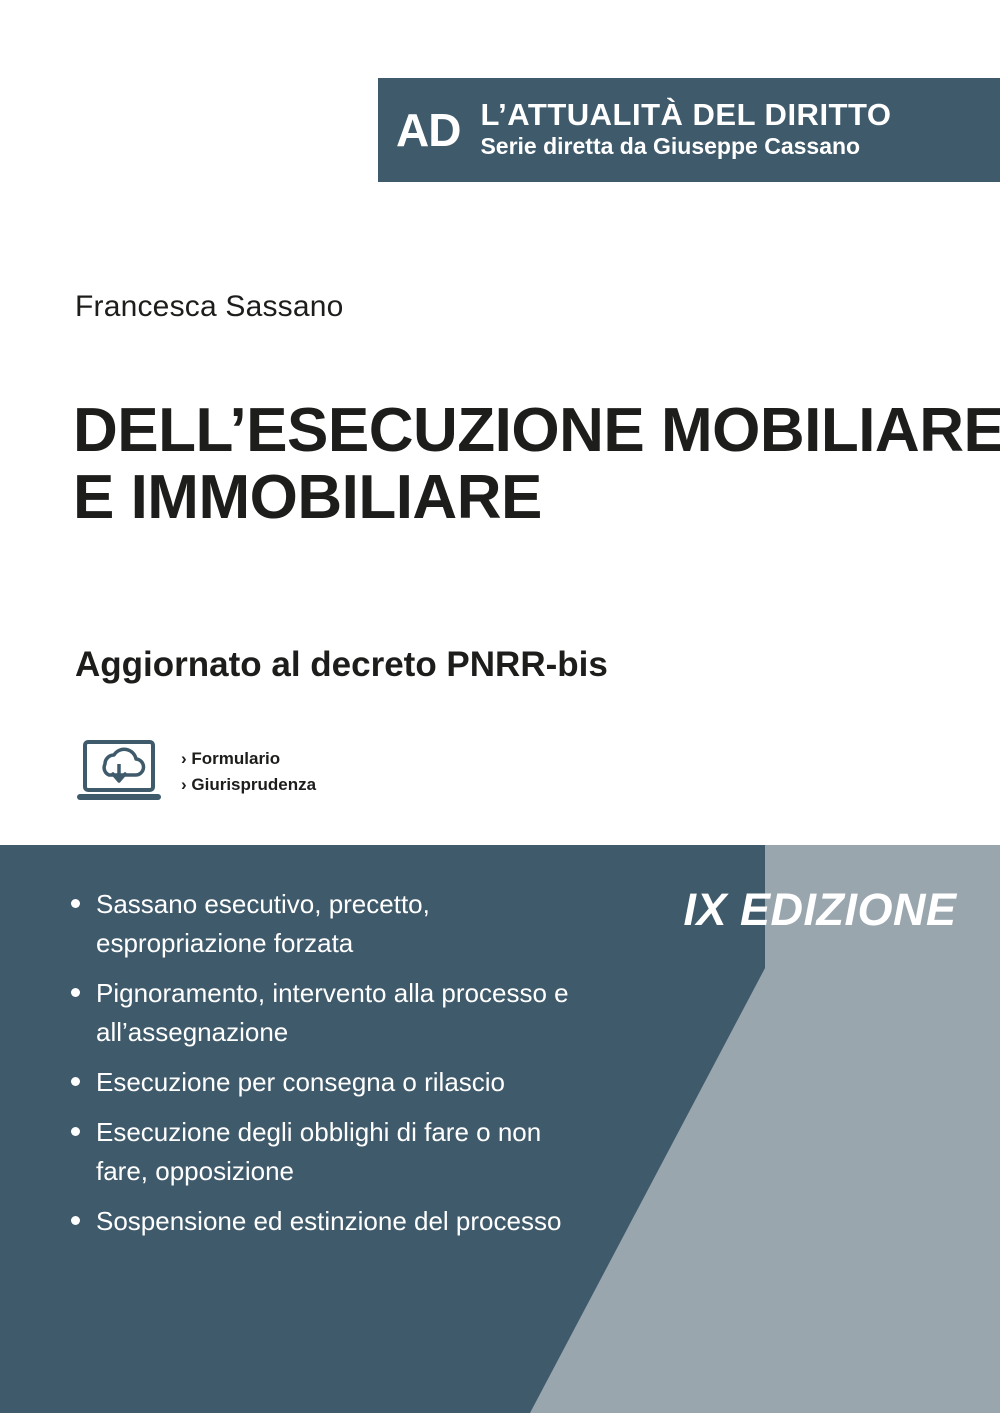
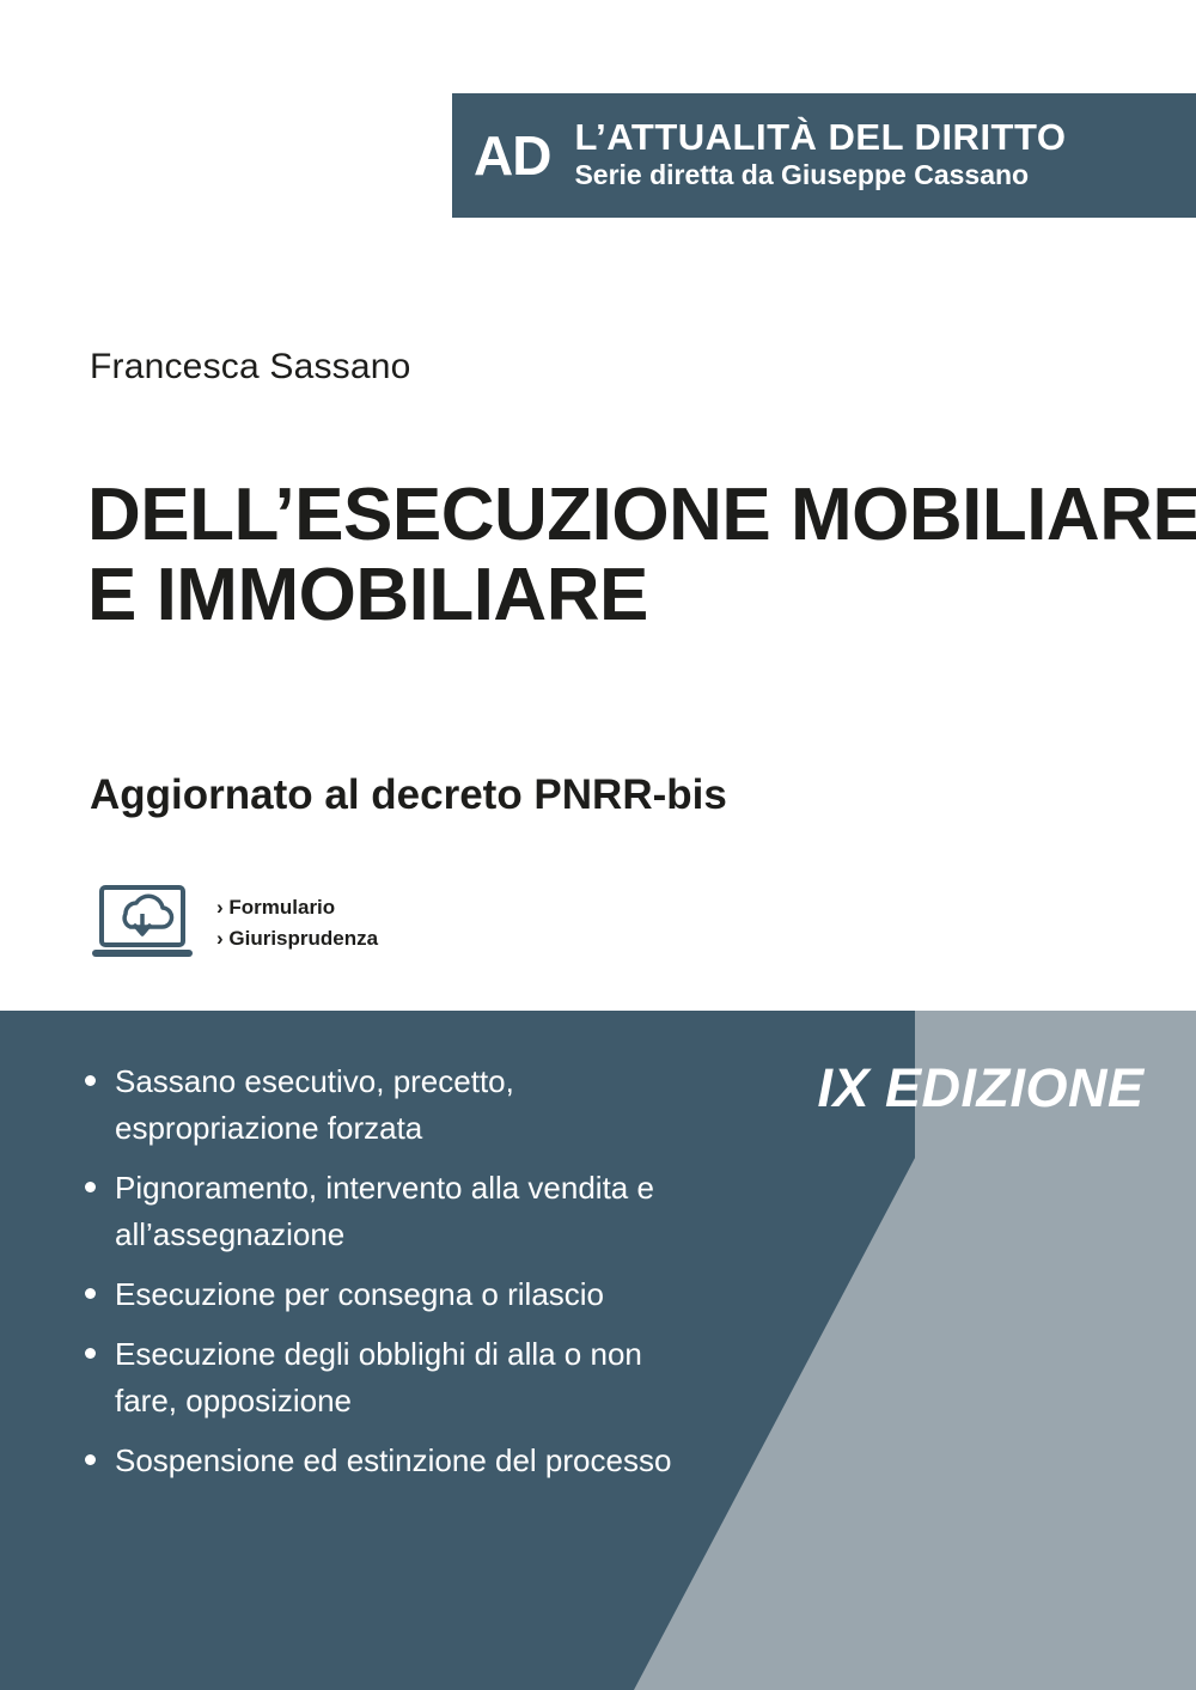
  AD
  L’ATTUALITÀ DEL DIRITTO
  Serie diretta da Giuseppe Cassano
  Francesca Sassano
  DELL’ESECUZIONE MOBILIARE
  E IMMOBILIARE
  Aggiornato al decreto PNRR-bis
  › Formulario
  › Giurisprudenza
  Sassano esecutivo, precetto, espropriazione forzata
- Pignoramento, intervento alla processo e all’assegnazione
+ Pignoramento, intervento alla vendita e all’assegnazione
  Esecuzione per consegna o rilascio
- Esecuzione degli obblighi di fare o non fare, opposizione
+ Esecuzione degli obblighi di alla o non fare, opposizione
  Sospensione ed estinzione del processo
  IX EDIZIONE
